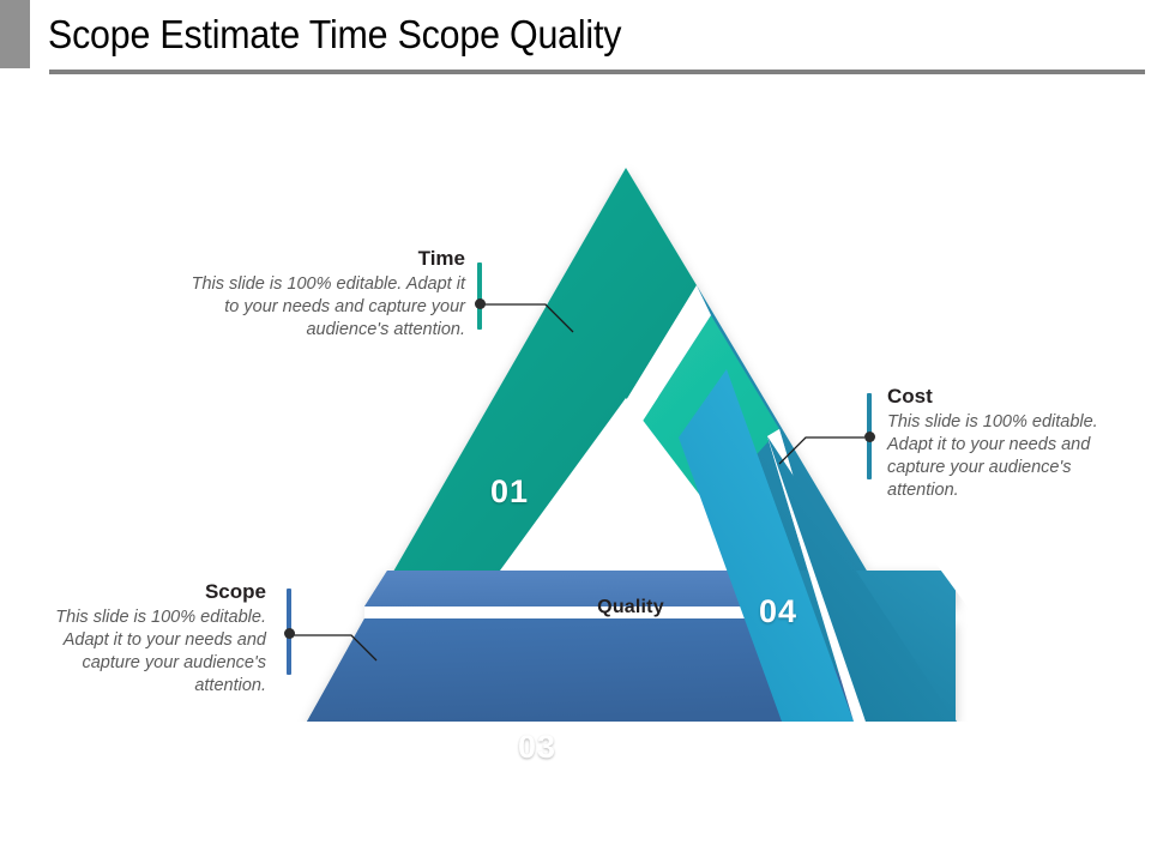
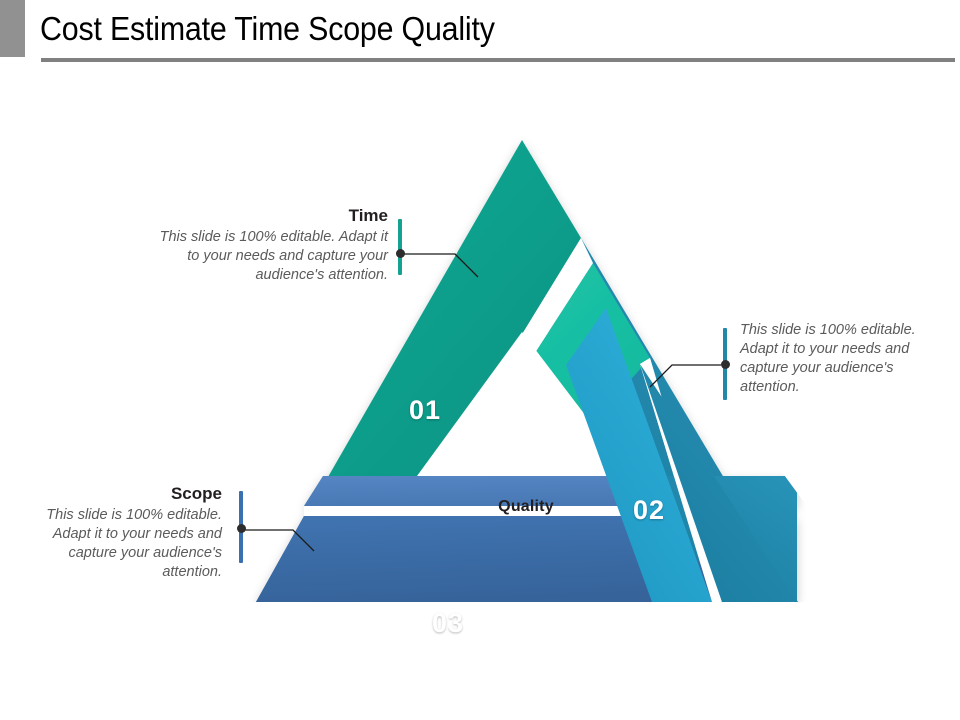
- Scope Estimate Time Scope Quality
+ Cost Estimate Time Scope Quality
  01
- 04
+ 02
  03
  Quality
  Time
  This slide is 100% editable. Adapt it to your needs and capture your audience's attention.
- Cost
  This slide is 100% editable. Adapt it to your needs and capture your audience's attention.
  Scope
  This slide is 100% editable. Adapt it to your needs and capture your audience's attention.
